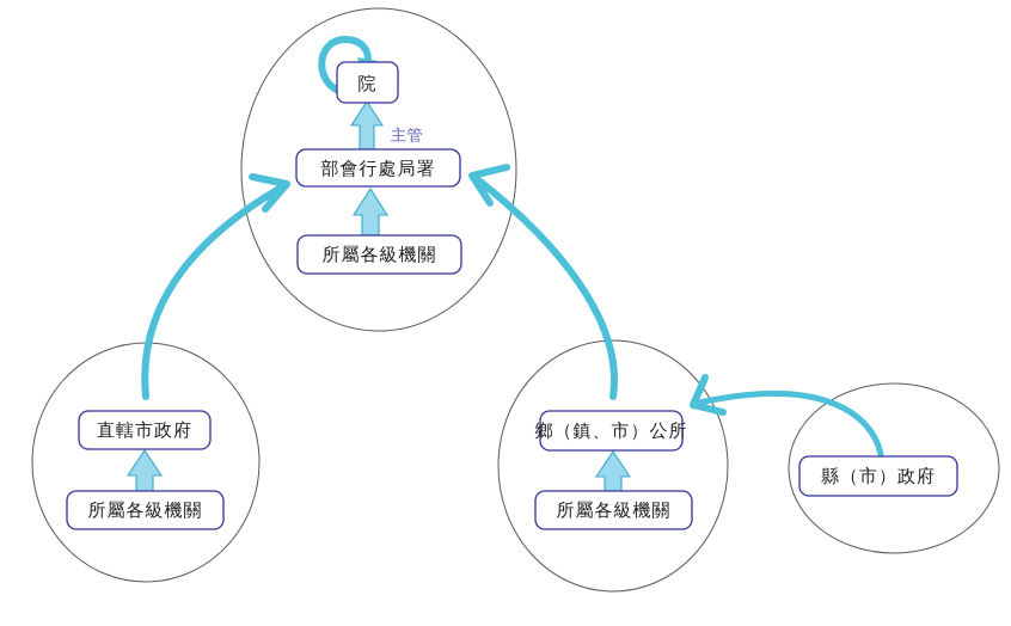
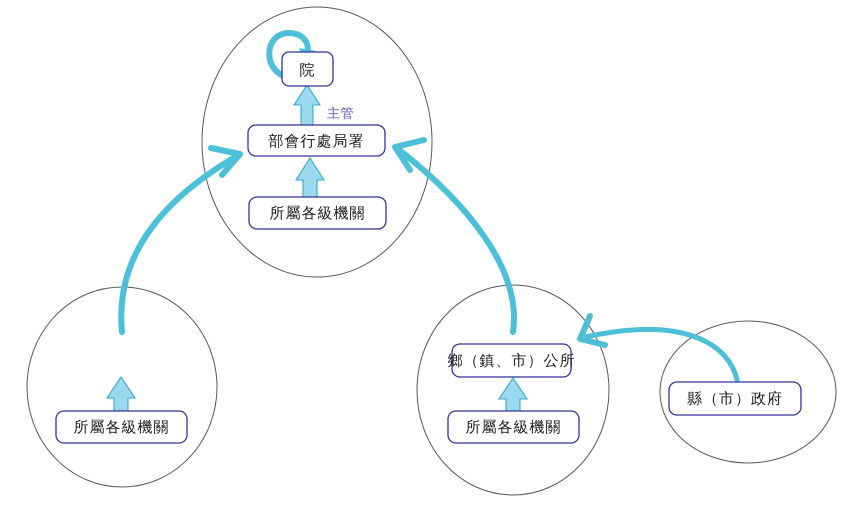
  院
  部會行處局署
  所屬各級機關
- 直轄市政府
  所屬各級機關
  鄉（鎮、市）公所
  所屬各級機關
  縣（市）政府
  主管
